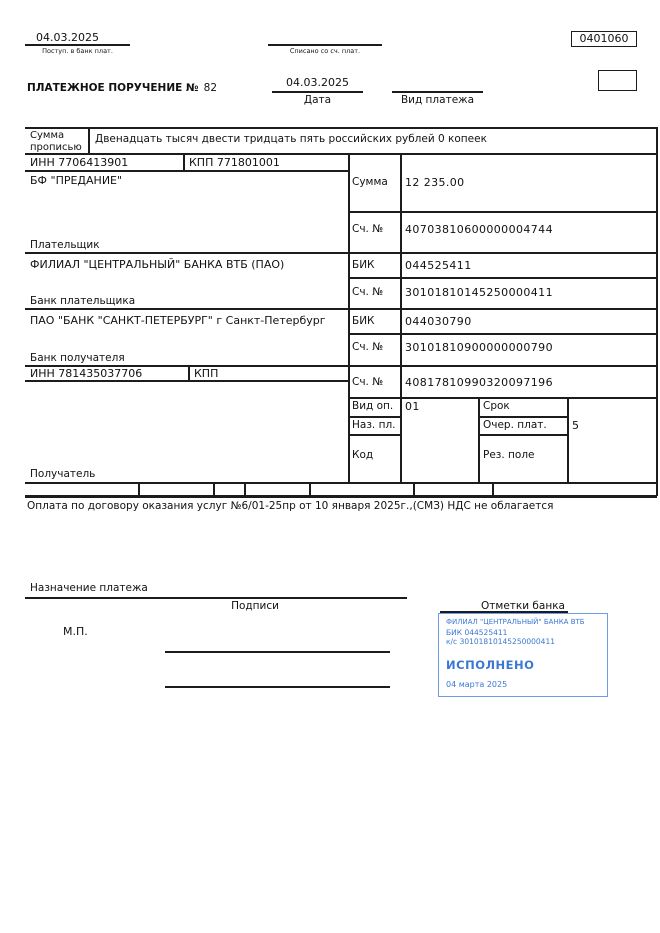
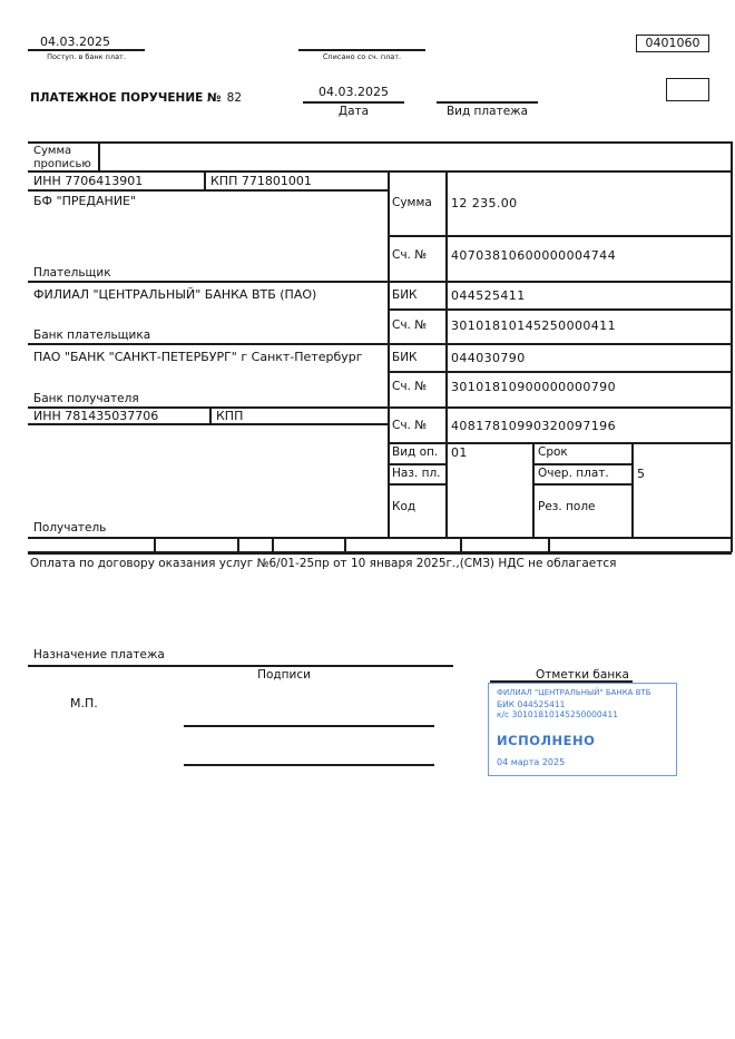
  04.03.2025
  Поступ. в банк плат.
  Списано со сч. плат.
  0401060
  ПЛАТЕЖНОЕ ПОРУЧЕНИЕ № 82
  04.03.2025
  Дата
  Вид платежа
  Сумма прописью
- Двенадцать тысяч двести тридцать пять российских рублей 0 копеек
  ИНН 7706413901
  КПП 771801001
  БФ "ПРЕДАНИЕ"
  Плательщик
  ФИЛИАЛ "ЦЕНТРАЛЬНЫЙ" БАНКА ВТБ (ПАО)
  Банк плательщика
  ПАО "БАНК "САНКТ-ПЕТЕРБУРГ" г Санкт-Петербург
  Банк получателя
  ИНН 781435037706
  КПП
  Получатель
  Сумма
  12 235.00
  Сч. №
  40703810600000004744
  БИК
  044525411
  Сч. №
  30101810145250000411
  БИК
  044030790
  Сч. №
  30101810900000000790
  Сч. №
  40817810990320097196
  Вид оп.
  01
  Срок
  Наз. пл.
  Очер. плат.
  5
  Код
  Рез. поле
  Оплата по договору оказания услуг №6/01-25пр от 10 января 2025г.,(СМЗ) НДС не облагается
  Назначение платежа
  Подписи
  Отметки банка
  М.П.
  ФИЛИАЛ "ЦЕНТРАЛЬНЫЙ" БАНКА ВТБ
  БИК 044525411
  к/с 30101810145250000411
  ИСПОЛНЕНО
  04 марта 2025
